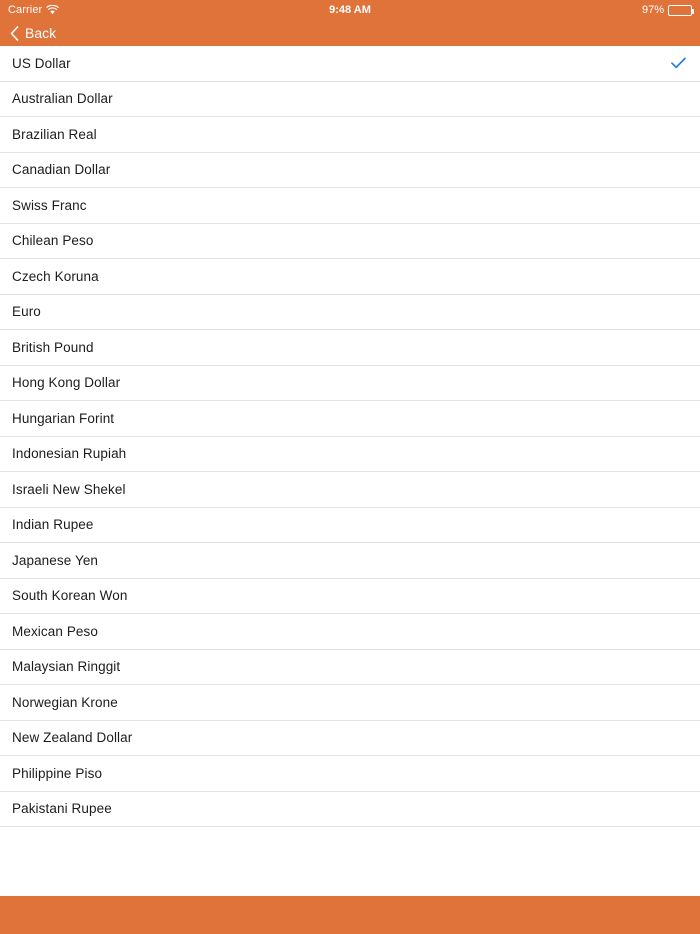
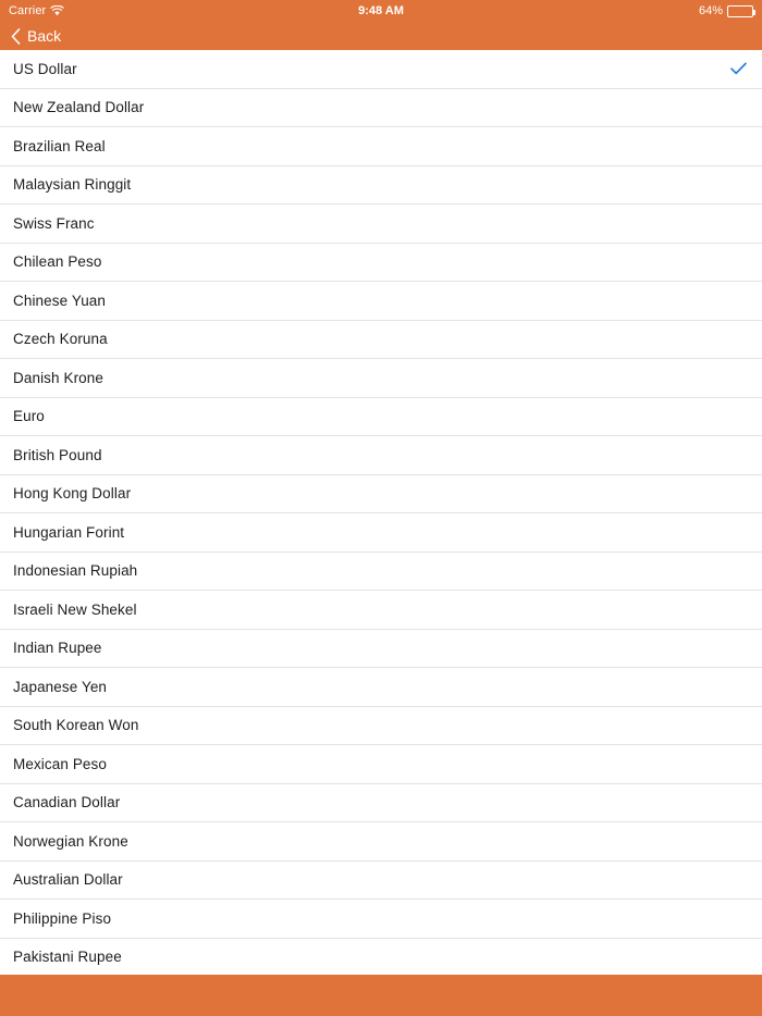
  Carrier
  9:48 AM
- 97%
+ 64%
  Back
  US Dollar
- Australian Dollar
+ New Zealand Dollar
  Brazilian Real
- Canadian Dollar
+ Malaysian Ringgit
  Swiss Franc
  Chilean Peso
+ Chinese Yuan
  Czech Koruna
+ Danish Krone
  Euro
  British Pound
  Hong Kong Dollar
  Hungarian Forint
  Indonesian Rupiah
  Israeli New Shekel
  Indian Rupee
  Japanese Yen
  South Korean Won
  Mexican Peso
- Malaysian Ringgit
+ Canadian Dollar
  Norwegian Krone
- New Zealand Dollar
+ Australian Dollar
  Philippine Piso
  Pakistani Rupee
